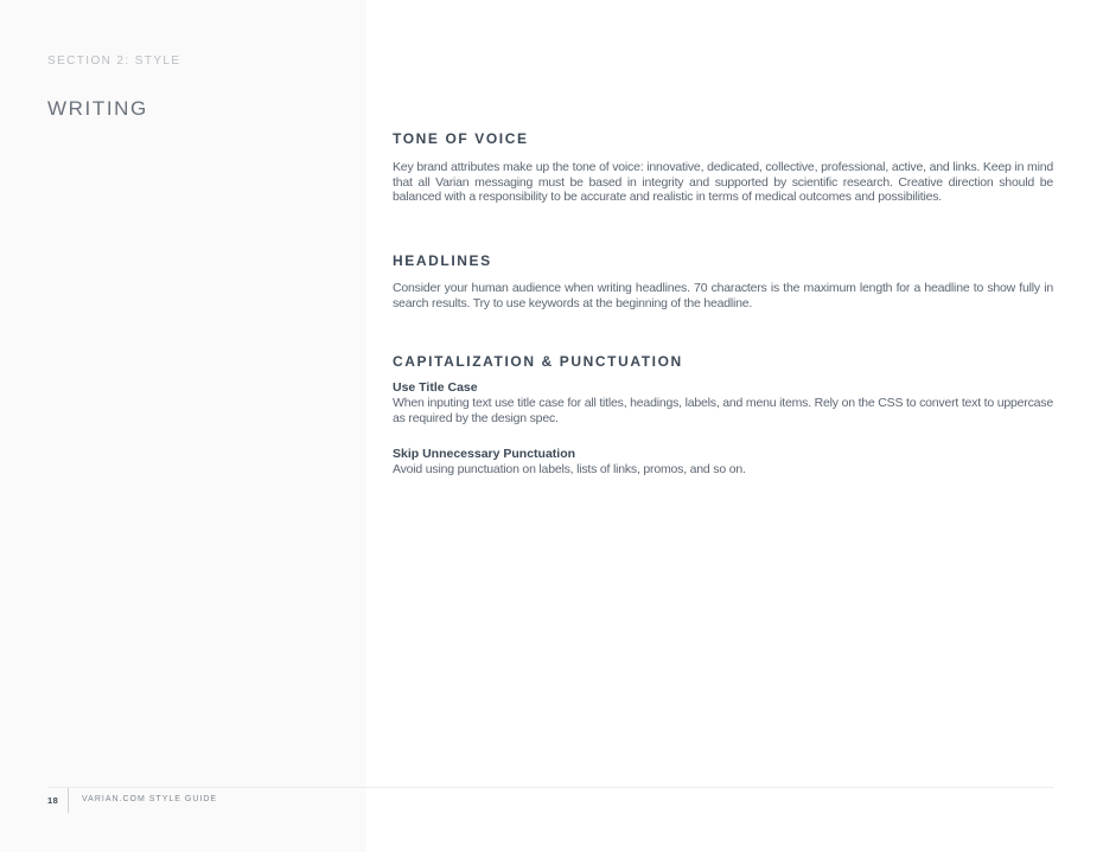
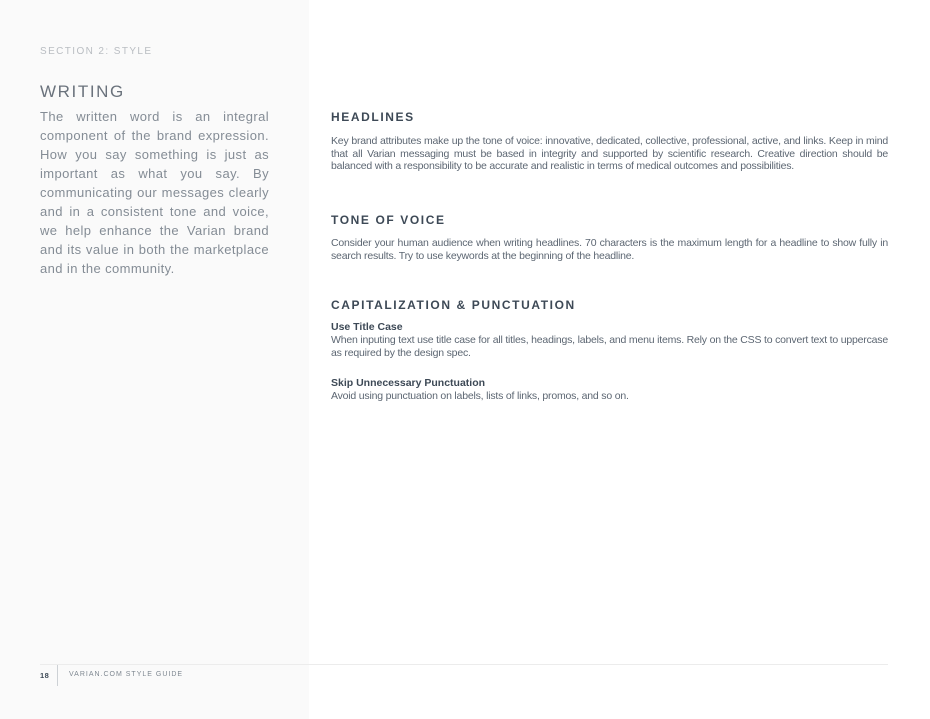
  SECTION 2: STYLE
  WRITING
+ The written word is an integral component of the brand expression. How you say something is just as important as what you say. By communicating our messages clearly and in a consistent tone and voice, we help enhance the Varian brand and its value in both the marketplace and in the community.
- TONE OF VOICE
+ HEADLINES
  Key brand attributes make up the tone of voice: innovative, dedicated, collective, professional, active, and links. Keep in mind that all Varian messaging must be based in integrity and supported by scientific research. Creative direction should be balanced with a responsibility to be accurate and realistic in terms of medical outcomes and possibilities.
- HEADLINES
+ TONE OF VOICE
  Consider your human audience when writing headlines. 70 characters is the maximum length for a headline to show fully in search results. Try to use keywords at the beginning of the headline.
  CAPITALIZATION & PUNCTUATION
  Use Title Case
  When inputing text use title case for all titles, headings, labels, and menu items. Rely on the CSS to convert text to uppercase as required by the design spec.
  Skip Unnecessary Punctuation
  Avoid using punctuation on labels, lists of links, promos, and so on.
  18
